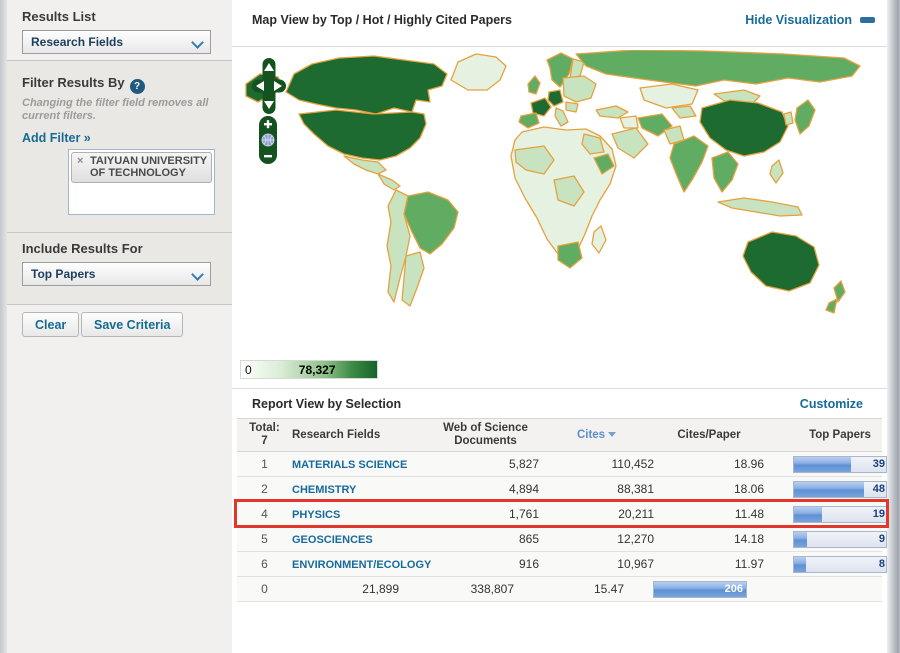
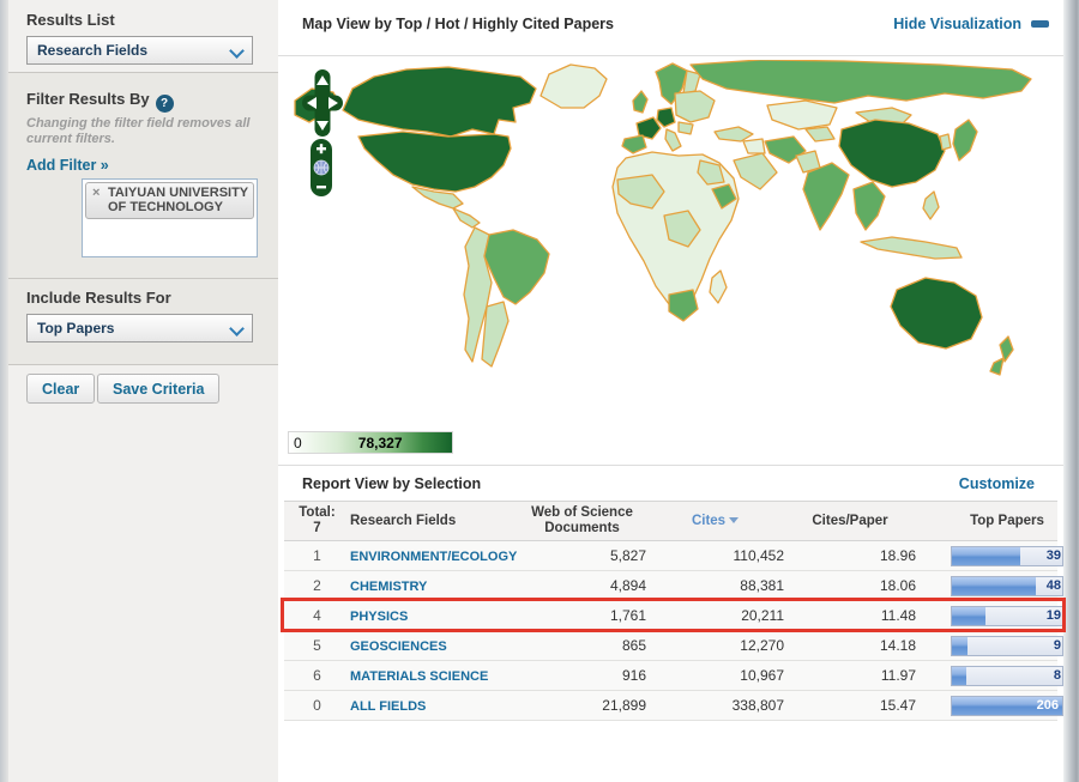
  Results List
  Research Fields
  Filter Results By ?
  Changing the filter field removes all current filters.
  Add Filter »
  ×
  TAIYUAN UNIVERSITY OF TECHNOLOGY
  Include Results For
  Top Papers
  Clear
  Save Criteria
  Map View by Top / Hot / Highly Cited Papers
  Hide Visualization
  0
  78,327
  Report View by Selection
  Customize
  Total:
  7
  Research Fields
  Web of Science Documents
  Cites
  Cites/Paper
  Top Papers
  1
- MATERIALS SCIENCE
+ ENVIRONMENT/ECOLOGY
  5,827
  110,452
  18.96
  39
  2
  CHEMISTRY
  4,894
  88,381
  18.06
  48
  4
  PHYSICS
  1,761
  20,211
  11.48
  19
  5
  GEOSCIENCES
  865
  12,270
  14.18
  9
  6
- ENVIRONMENT/ECOLOGY
+ MATERIALS SCIENCE
  916
  10,967
  11.97
  8
  0
+ ALL FIELDS
  21,899
  338,807
  15.47
  206
